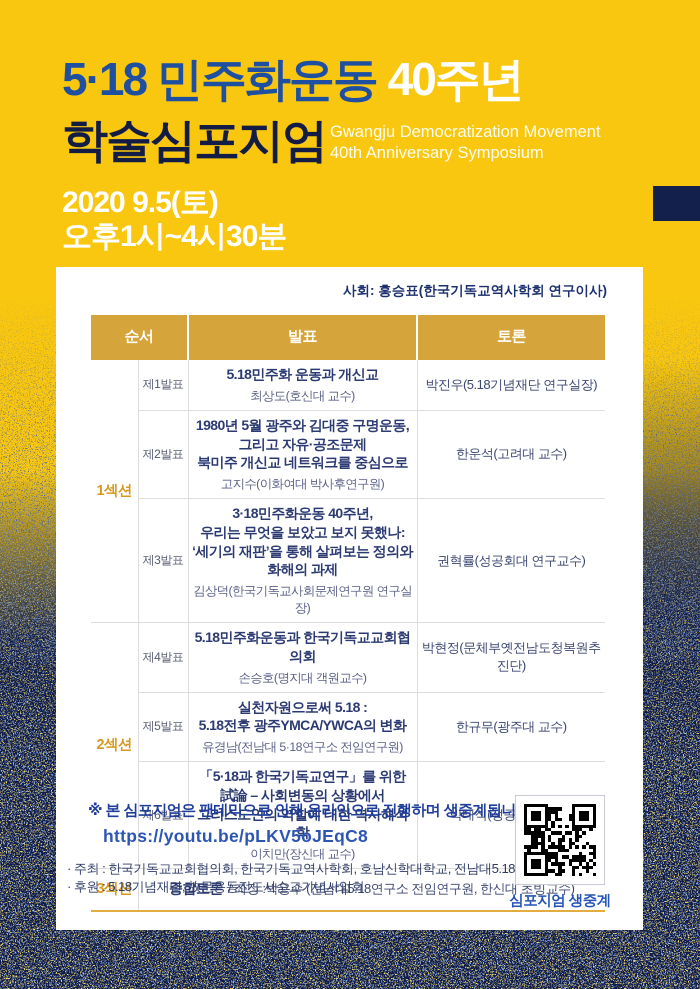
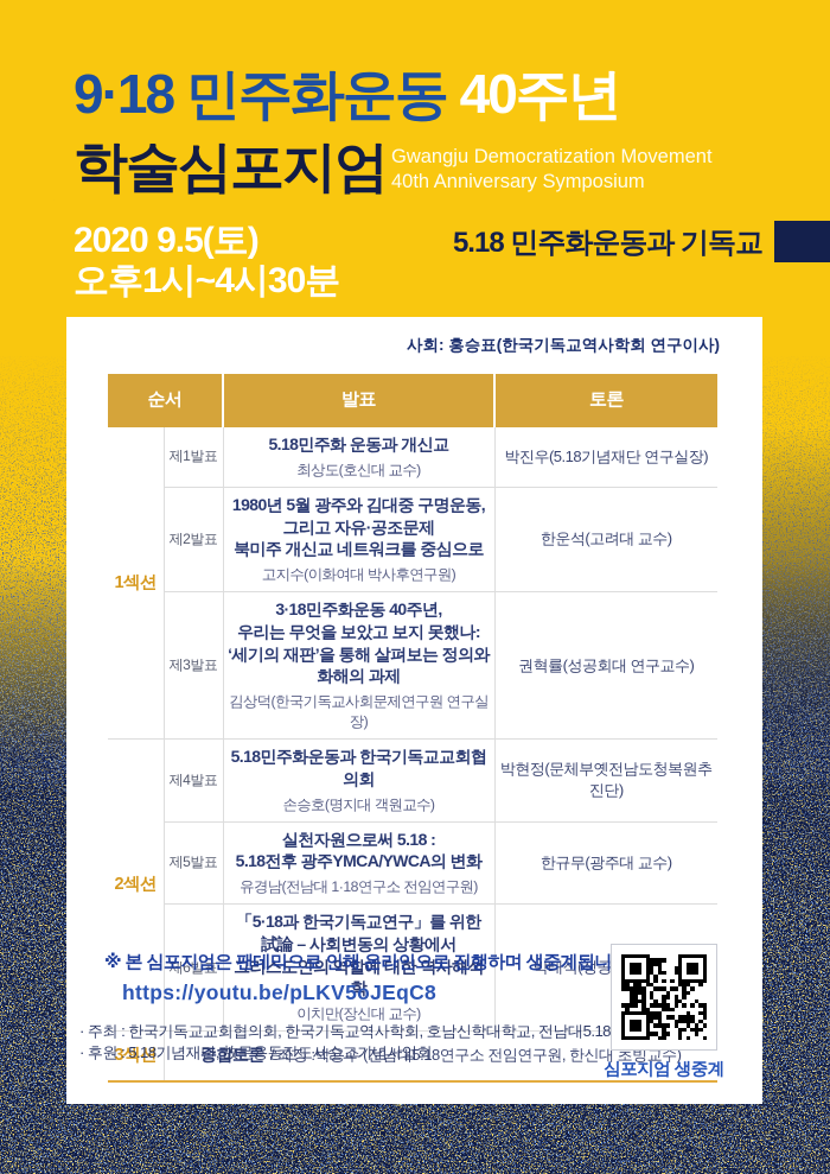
- 5·18 민주화운동 40주년
+ 9·18 민주화운동 40주년
  학술심포지엄
  Gwangju Democratization Movement
  40th Anniversary Symposium
  2020 9.5(토)
  오후1시~4시30분
+ 5.18 민주화운동과 기독교
  사회: 홍승표(한국기독교역사학회 연구이사)
  순서	발표	토론
  1섹션	제1발표	5.18민주화 운동과 개신교 최상도(호신대 교수)	박진우(5.18기념재단 연구실장)
  제2발표	1980년 5월 광주와 김대중 구명운동, 그리고 자유·공조문제 북미주 개신교 네트워크를 중심으로 고지수(이화여대 박사후연구원)	한운석(고려대 교수)
  제3발표	3·18민주화운동 40주년, 우리는 무엇을 보았고 보지 못했나: ‘세기의 재판’을 통해 살펴보는 정의와 화해의 과제 김상덕(한국기독교사회문제연구원 연구실장)	권혁률(성공회대 연구교수)
  2섹션	제4발표	5.18민주화운동과 한국기독교교회협의회 손승호(명지대 객원교수)	박현정(문체부옛전남도청복원추진단)
- 제5발표	실천자원으로써 5.18 : 5.18전후 광주YMCA/YWCA의 변화 유경남(전남대 5·18연구소 전임연구원)	한규무(광주대 교수)
+ 제5발표	실천자원으로써 5.18 : 5.18전후 광주YMCA/YWCA의 변화 유경남(전남대 1·18연구소 전임연구원)	한규무(광주대 교수)
  제6발표	「5·18과 한국기독교연구」를 위한 試論 – 사회변동의 상황에서 그리스도인의 역할에 대한 역사해석학 이치만(장신대 교수)	박태식(성공
  3섹션	종합토론 / 좌장 :박용수 (전남대5.18연구소 전임연구원, 한신대 초빙교수)
  ※ 본 심포지엄은 팬데믹으로 인해 온라인으로 진행하며 생중계됩니
  https://youtu.be/pLKV5oJEqC8
  · 주최 : 한국기독교교회협의회, 한국기독교역사학회, 호남신학대학교, 전남대5.18
  · 후원 : 5.18기념재단, 故문용동전도사순교기념사업회
  심포지엄 생중계
